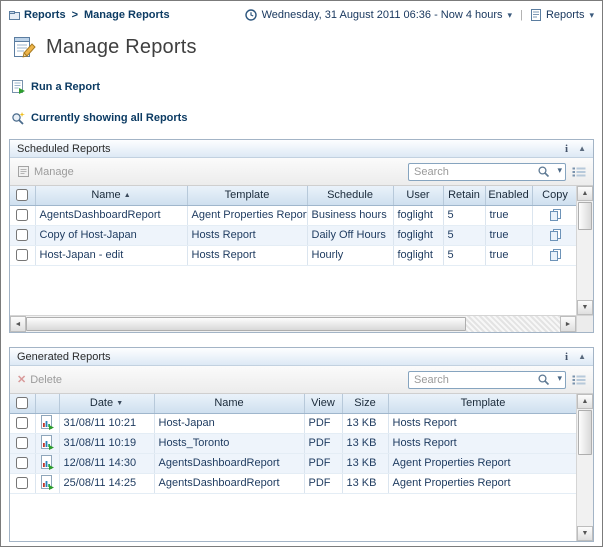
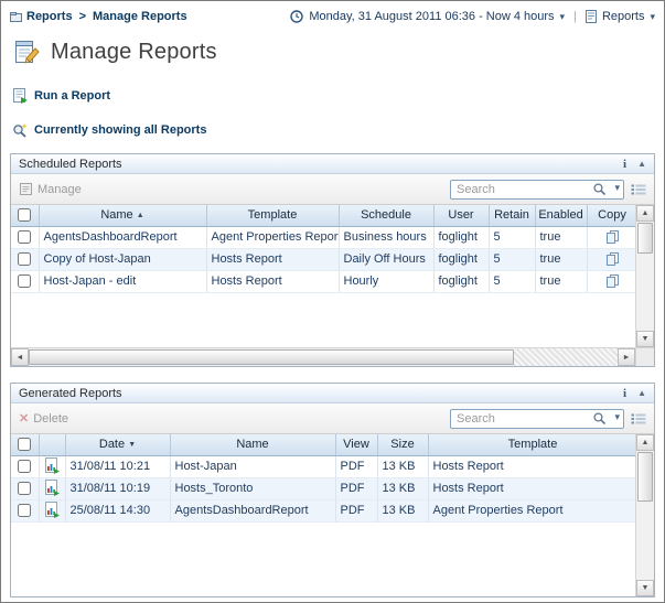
  Reports
  >
  Manage Reports
- Wednesday, 31 August 2011 06:36 - Now 4 hours
+ Monday, 31 August 2011 06:36 - Now 4 hours
  ▾
  |
  Reports
  ▾
  Manage Reports
  Run a Report
  Currently showing all Reports
  Scheduled Reports
  i
  ▲
  Manage
  Search
  ▾
  	Name	Template	Schedule	User	Retain	Enabled	Copy
  	AgentsDashboardReport	Agent Properties Repor	Business hours	foglight	5	true
  	Copy of Host-Japan	Hosts Report	Daily Off Hours	foglight	5	true
  	Host-Japan - edit	Hosts Report	Hourly	foglight	5	true
  Generated Reports
  i
  ▲
  ✕
  Delete
  Search
  ▾
  		Date	Name	View	Size	Template
  		31/08/11 10:21	Host-Japan	PDF	13 KB	Hosts Report
  		31/08/11 10:19	Hosts_Toronto	PDF	13 KB	Hosts Report
- 		12/08/11 14:30	AgentsDashboardReport	PDF	13 KB	Agent Properties Report
+ 		25/08/11 14:30	AgentsDashboardReport	PDF	13 KB	Agent Properties Report
- 		25/08/11 14:25	AgentsDashboardReport	PDF	13 KB	Agent Properties Report
